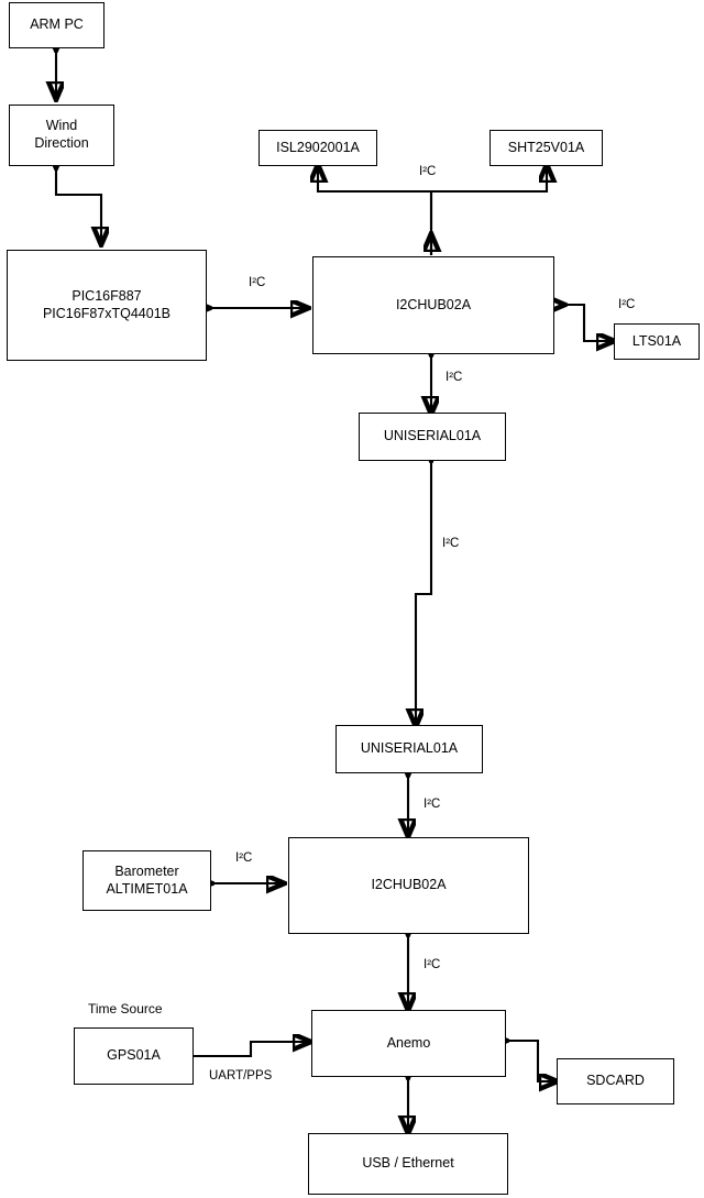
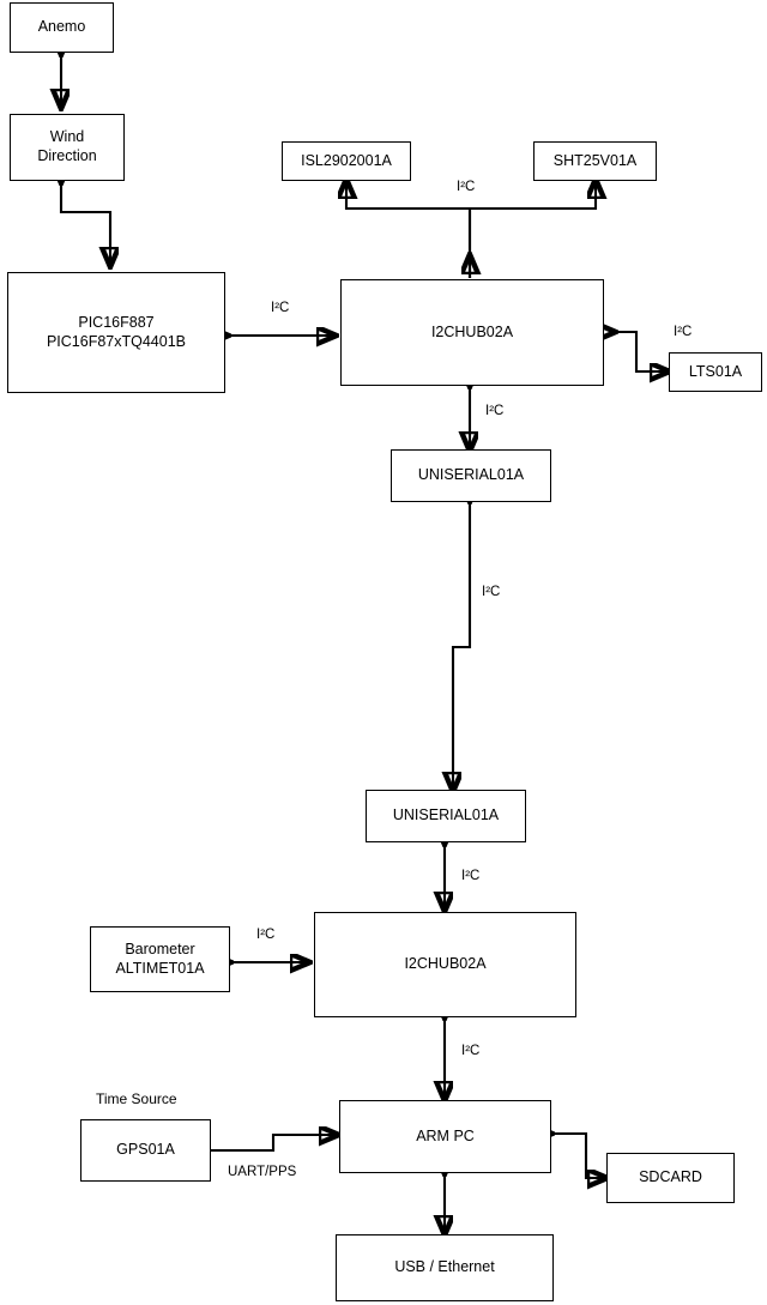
- ARM PC
+ Anemo
  Wind
  Direction
  PIC16F887
  PIC16F87xTQ4401B
  ISL2902001A
  SHT25V01A
  I2CHUB02A
  LTS01A
  UNISERIAL01A
  UNISERIAL01A
  Barometer
  ALTIMET01A
  I2CHUB02A
  GPS01A
- Anemo
+ ARM PC
  SDCARD
  USB / Ethernet
  I²C
  I²C
  I²C
  I²C
  I²C
  I²C
  I²C
  I²C
  UART/PPS
  Time Source
